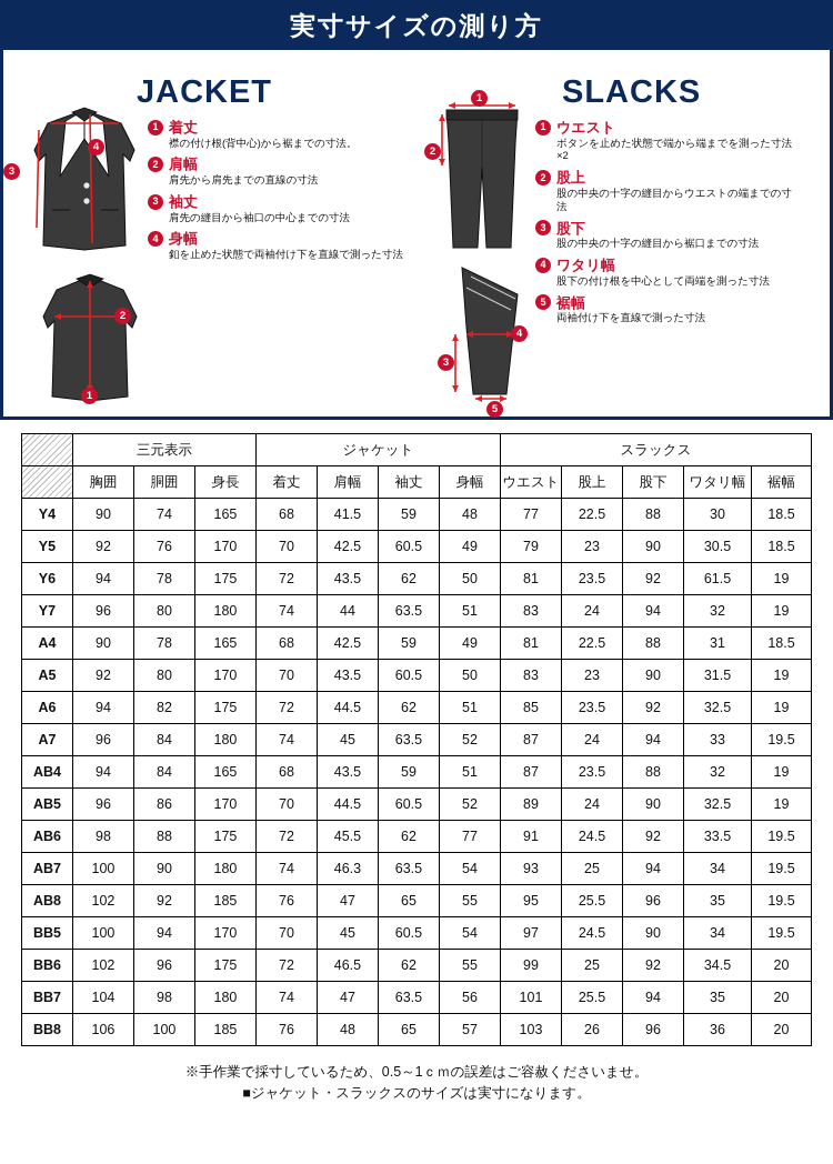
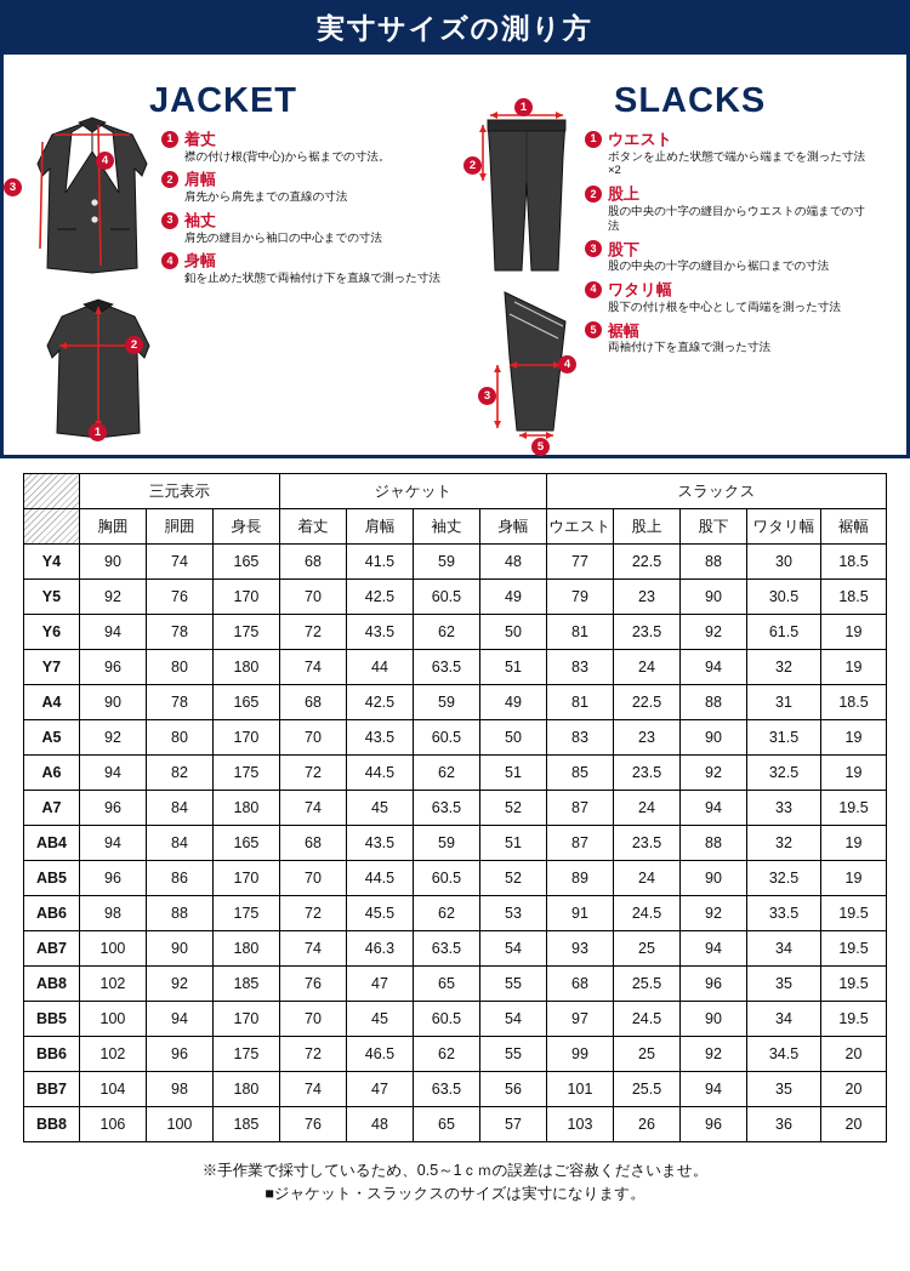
  実寸サイズの測り方
  JACKET
  3
  4
  2
  1
  1
  着丈
  襟の付け根(背中心)から裾までの寸法。
  2
  肩幅
  肩先から肩先までの直線の寸法
  3
  袖丈
  肩先の縫目から袖口の中心までの寸法
  4
  身幅
  釦を止めた状態で両袖付け下を直線で測った寸法
  SLACKS
  1
  2
  4
  3
  5
  1
  ウエスト
  ボタンを止めた状態で端から端までを測った寸法×2
  2
  股上
  股の中央の十字の縫目からウエストの端までの寸法
  3
  股下
  股の中央の十字の縫目から裾口までの寸法
  4
  ワタリ幅
  股下の付け根を中心として両端を測った寸法
  5
  裾幅
  両袖付け下を直線で測った寸法
  	三元表示	ジャケット	スラックス
  	胸囲	胴囲	身長	着丈	肩幅	袖丈	身幅	ウエスト	股上	股下	ワタリ幅	裾幅
  Y4	90	74	165	68	41.5	59	48	77	22.5	88	30	18.5
  Y5	92	76	170	70	42.5	60.5	49	79	23	90	30.5	18.5
  Y6	94	78	175	72	43.5	62	50	81	23.5	92	61.5	19
  Y7	96	80	180	74	44	63.5	51	83	24	94	32	19
  A4	90	78	165	68	42.5	59	49	81	22.5	88	31	18.5
  A5	92	80	170	70	43.5	60.5	50	83	23	90	31.5	19
  A6	94	82	175	72	44.5	62	51	85	23.5	92	32.5	19
  A7	96	84	180	74	45	63.5	52	87	24	94	33	19.5
  AB4	94	84	165	68	43.5	59	51	87	23.5	88	32	19
  AB5	96	86	170	70	44.5	60.5	52	89	24	90	32.5	19
- AB6	98	88	175	72	45.5	62	77	91	24.5	92	33.5	19.5
+ AB6	98	88	175	72	45.5	62	53	91	24.5	92	33.5	19.5
  AB7	100	90	180	74	46.3	63.5	54	93	25	94	34	19.5
- AB8	102	92	185	76	47	65	55	95	25.5	96	35	19.5
+ AB8	102	92	185	76	47	65	55	68	25.5	96	35	19.5
  BB5	100	94	170	70	45	60.5	54	97	24.5	90	34	19.5
  BB6	102	96	175	72	46.5	62	55	99	25	92	34.5	20
  BB7	104	98	180	74	47	63.5	56	101	25.5	94	35	20
  BB8	106	100	185	76	48	65	57	103	26	96	36	20
  ※手作業で採寸しているため、0.5～1ｃｍの誤差はご容赦くださいませ。
  ■ジャケット・スラックスのサイズは実寸になります。
